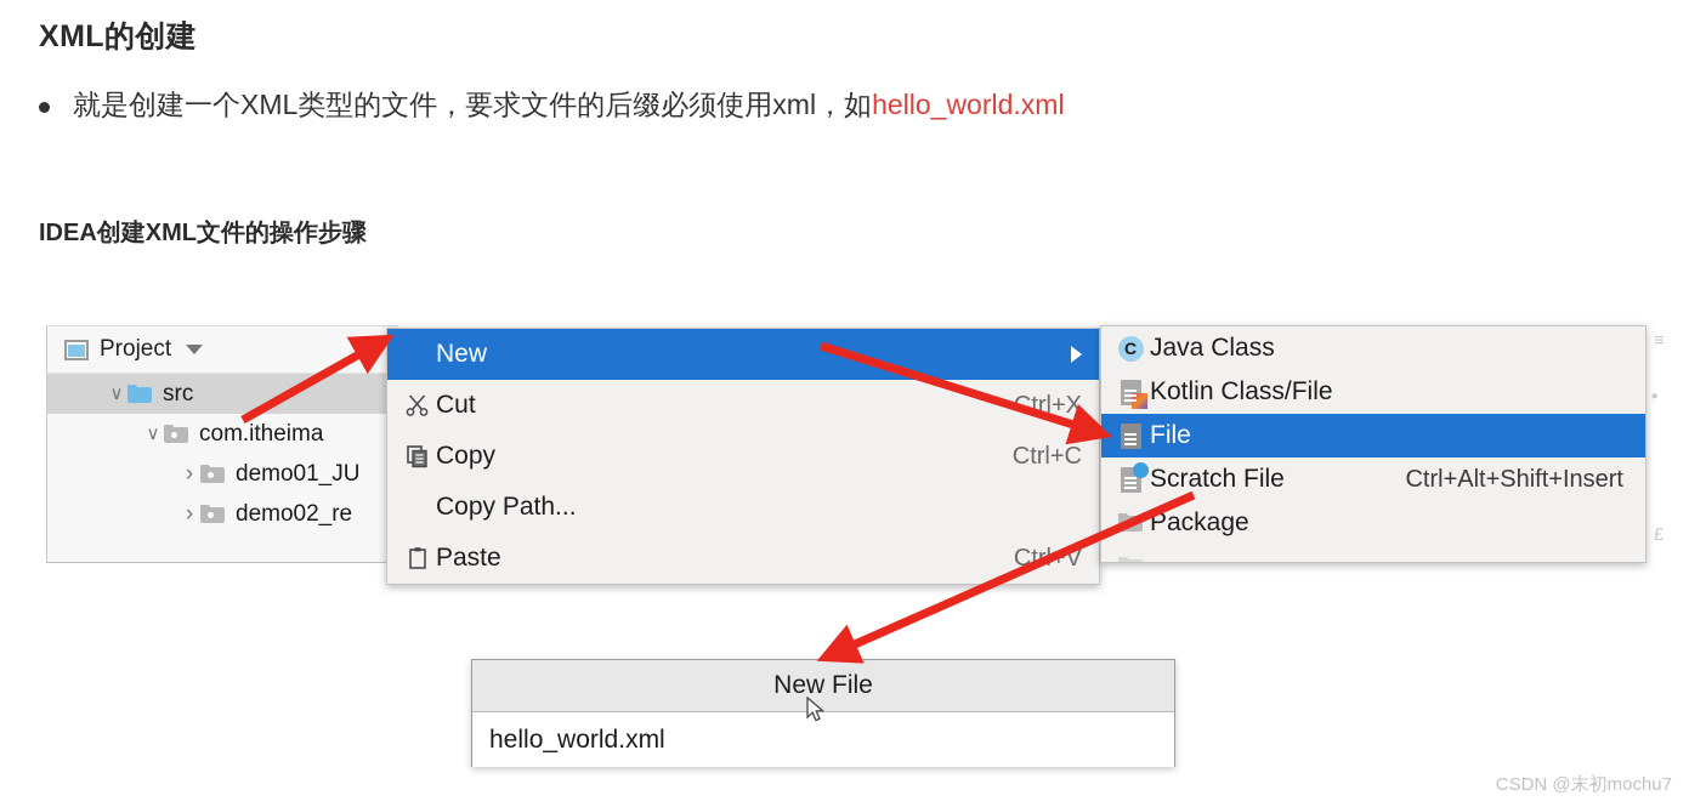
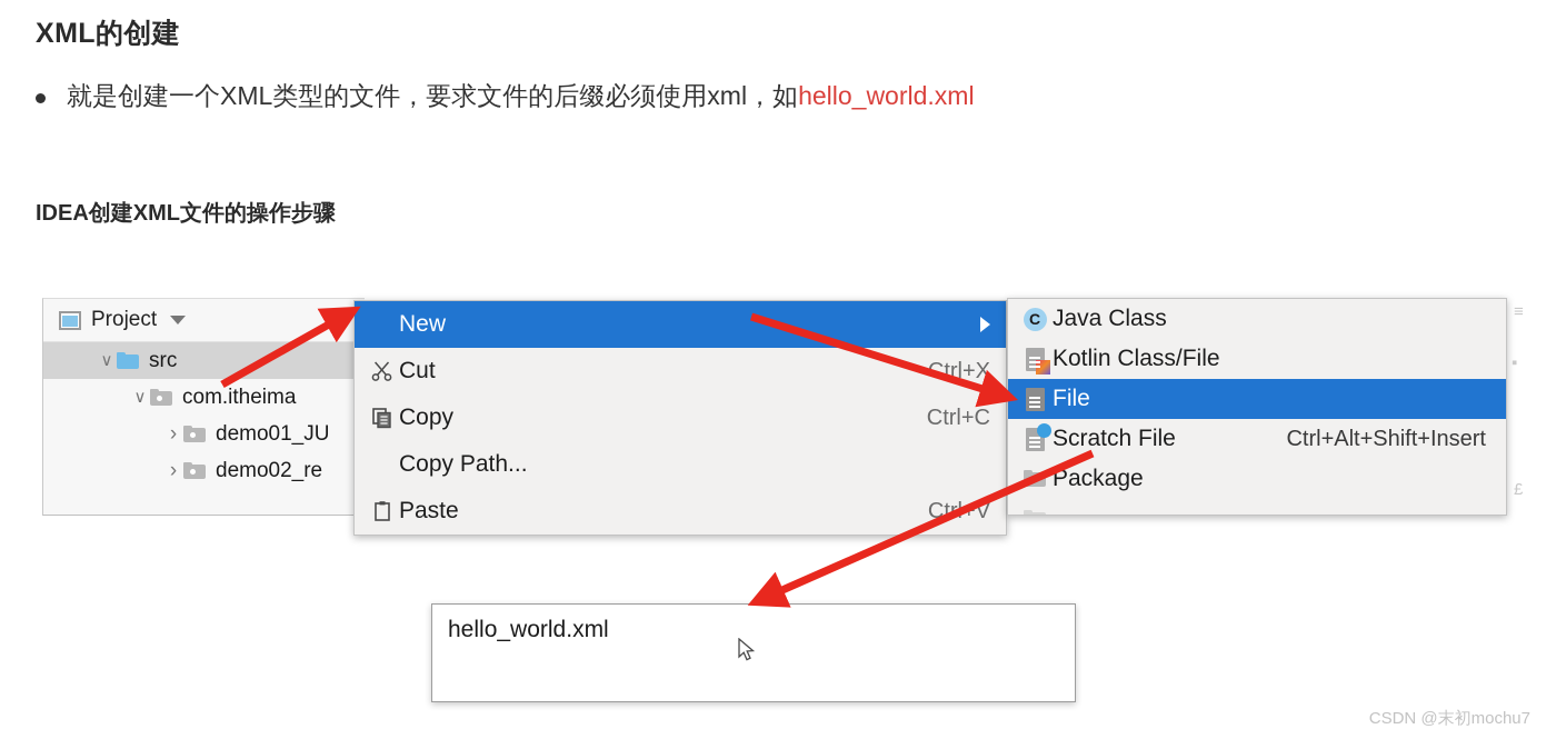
  XML的创建
  就是创建一个XML类型的文件，要求文件的后缀必须使用xml，如hello_world.xml
  IDEA创建XML文件的操作步骤
  Project
  src
  com.itheima
  demo01_JU
  demo02_re
  New
  Cut
  trl+X
  Copy
  Ctrl+C
  Copy Path...
  Paste
  C
  Java Class
  Kotlin Class/File
  File
  Scratch File
  Ctrl+Alt+Shift+Insert
  Package
  ≡
  ▪
  £
- New File
  hello_world.xml
  CSDN @末初mochu7
